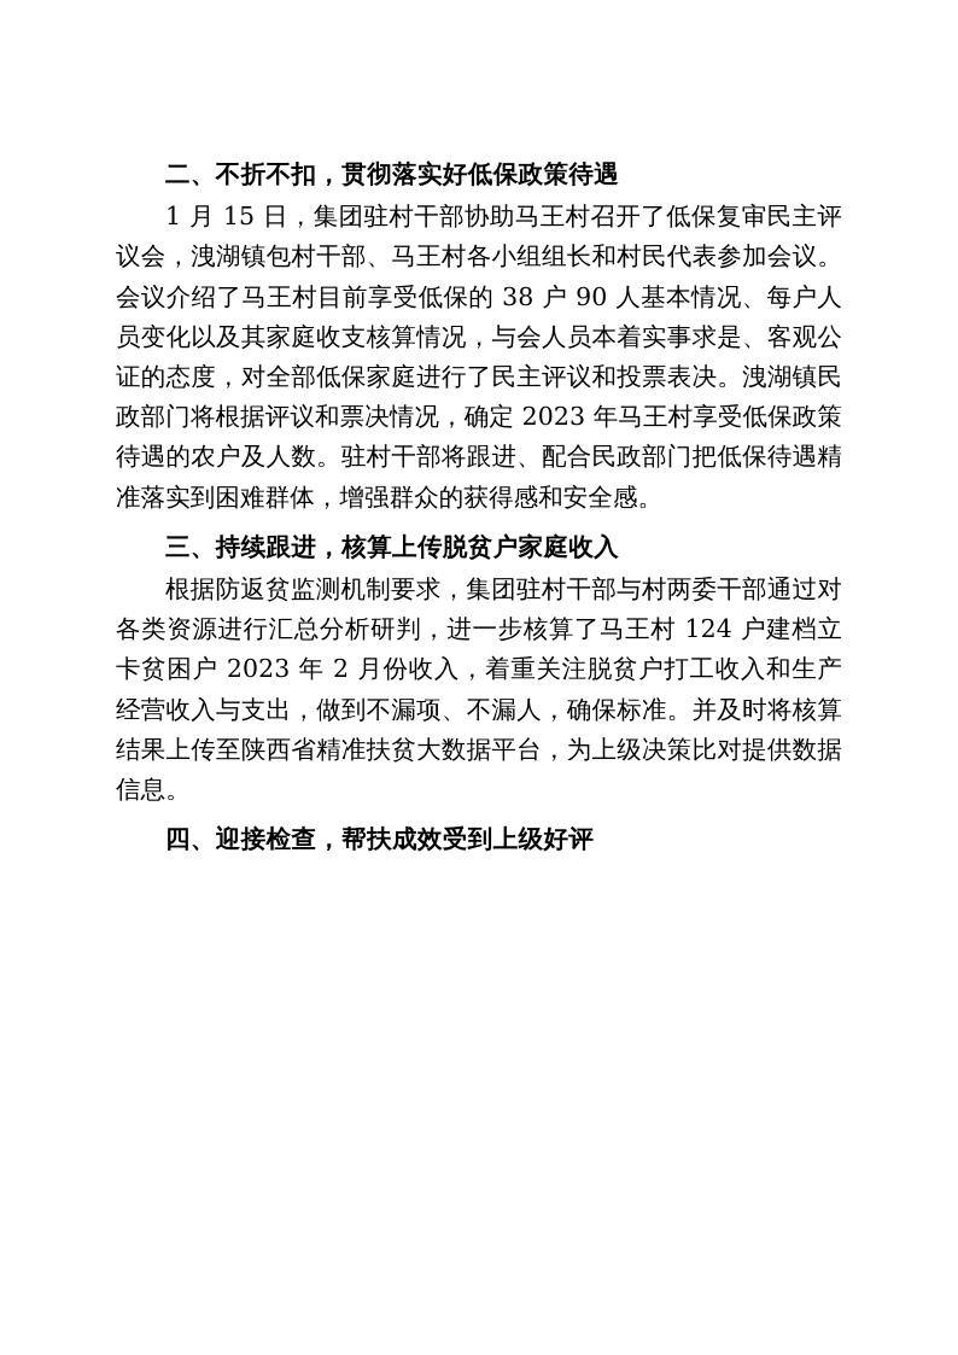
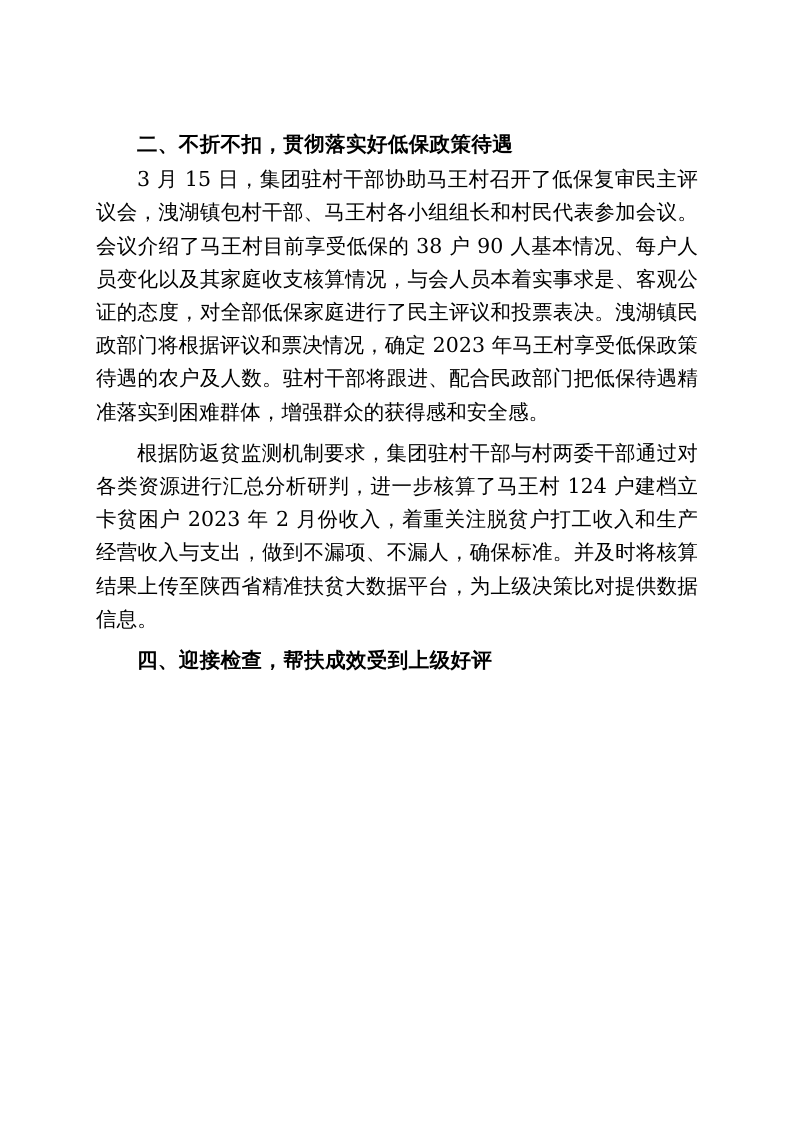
  二、不折不扣，贯彻落实好低保政策待遇
- 1 月 15 日，集团驻村干部协助马王村召开了低保复审民主评议会，洩湖镇包村干部、马王村各小组组长和村民代表参加会议。会议介绍了马王村目前享受低保的 38 户 90 人基本情况、每户人员变化以及其家庭收支核算情况，与会人员本着实事求是、客观公证的态度，对全部低保家庭进行了民主评议和投票表决。洩湖镇民政部门将根据评议和票决情况，确定 2023 年马王村享受低保政策待遇的农户及人数。驻村干部将跟进、配合民政部门把低保待遇精准落实到困难群体，增强群众的获得感和安全感。
+ 3 月 15 日，集团驻村干部协助马王村召开了低保复审民主评议会，洩湖镇包村干部、马王村各小组组长和村民代表参加会议。会议介绍了马王村目前享受低保的 38 户 90 人基本情况、每户人员变化以及其家庭收支核算情况，与会人员本着实事求是、客观公证的态度，对全部低保家庭进行了民主评议和投票表决。洩湖镇民政部门将根据评议和票决情况，确定 2023 年马王村享受低保政策待遇的农户及人数。驻村干部将跟进、配合民政部门把低保待遇精准落实到困难群体，增强群众的获得感和安全感。
- 三、持续跟进，核算上传脱贫户家庭收入
  根据防返贫监测机制要求，集团驻村干部与村两委干部通过对各类资源进行汇总分析研判，进一步核算了马王村 124 户建档立卡贫困户 2023 年 2 月份收入，着重关注脱贫户打工收入和生产经营收入与支出，做到不漏项、不漏人，确保标准。并及时将核算结果上传至陕西省精准扶贫大数据平台，为上级决策比对提供数据信息。
  四、迎接检查，帮扶成效受到上级好评
